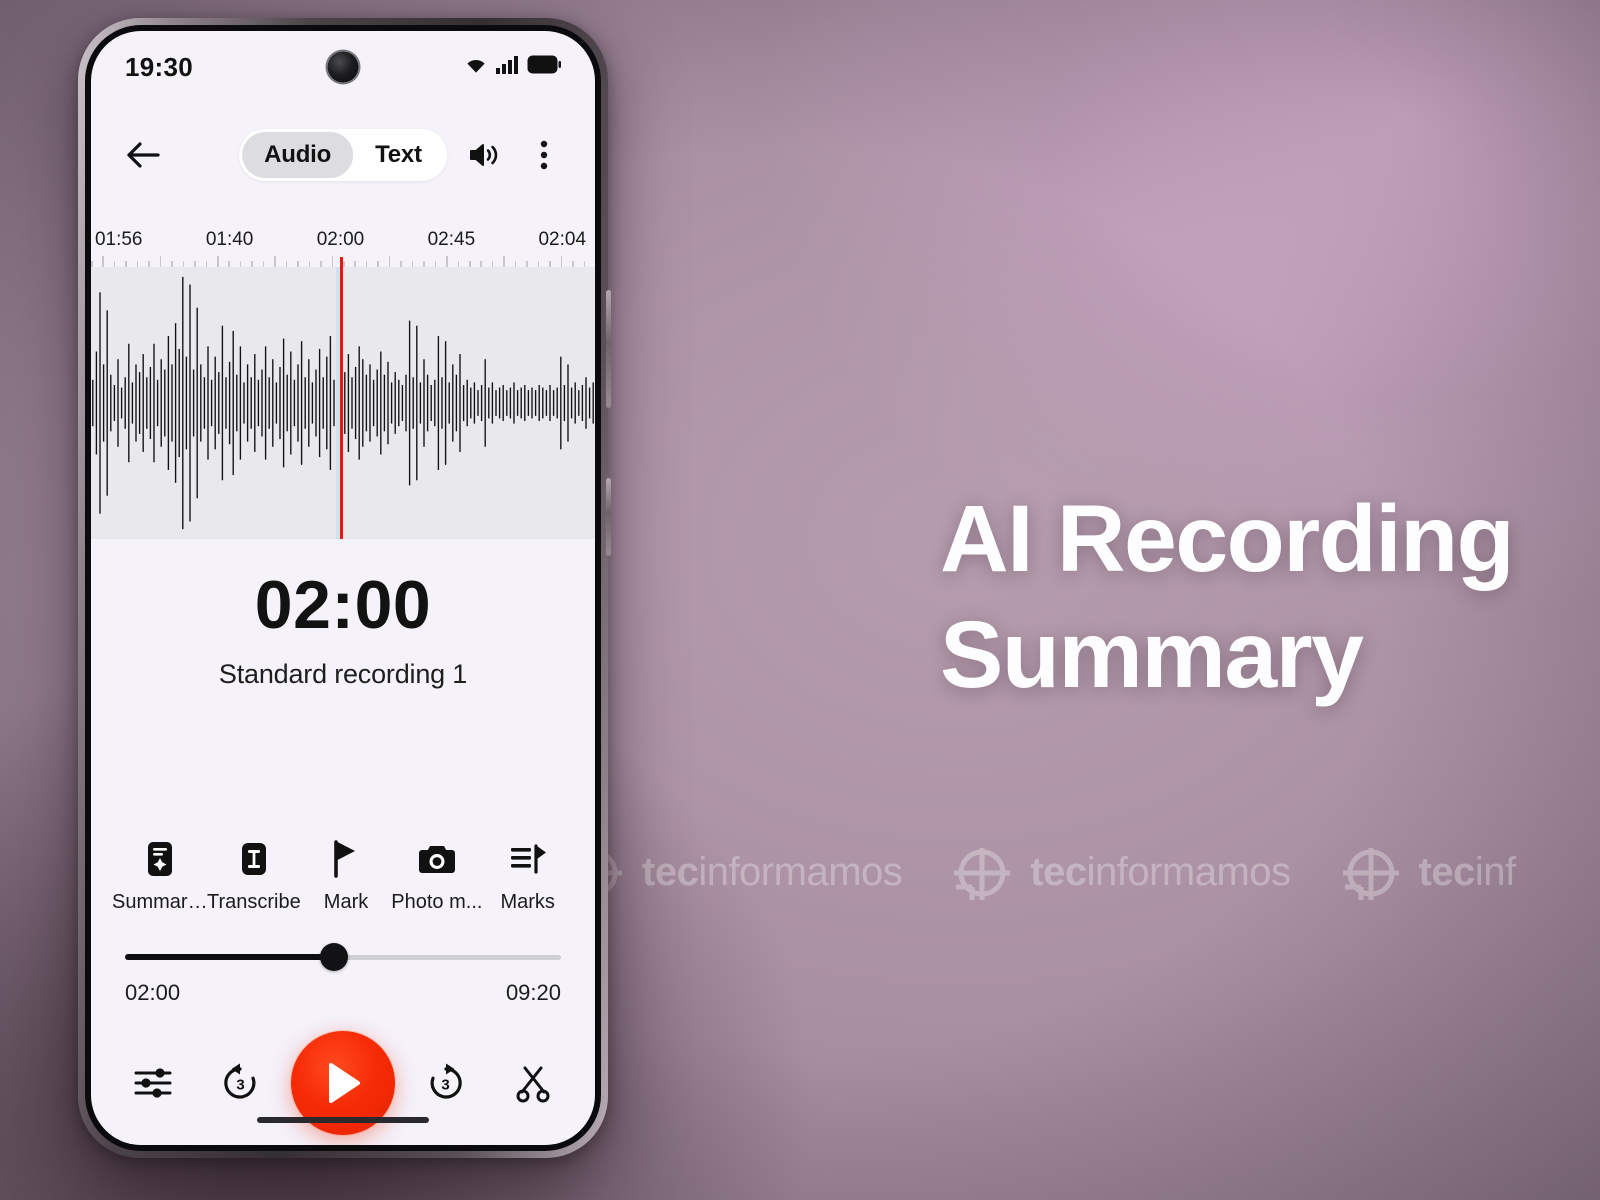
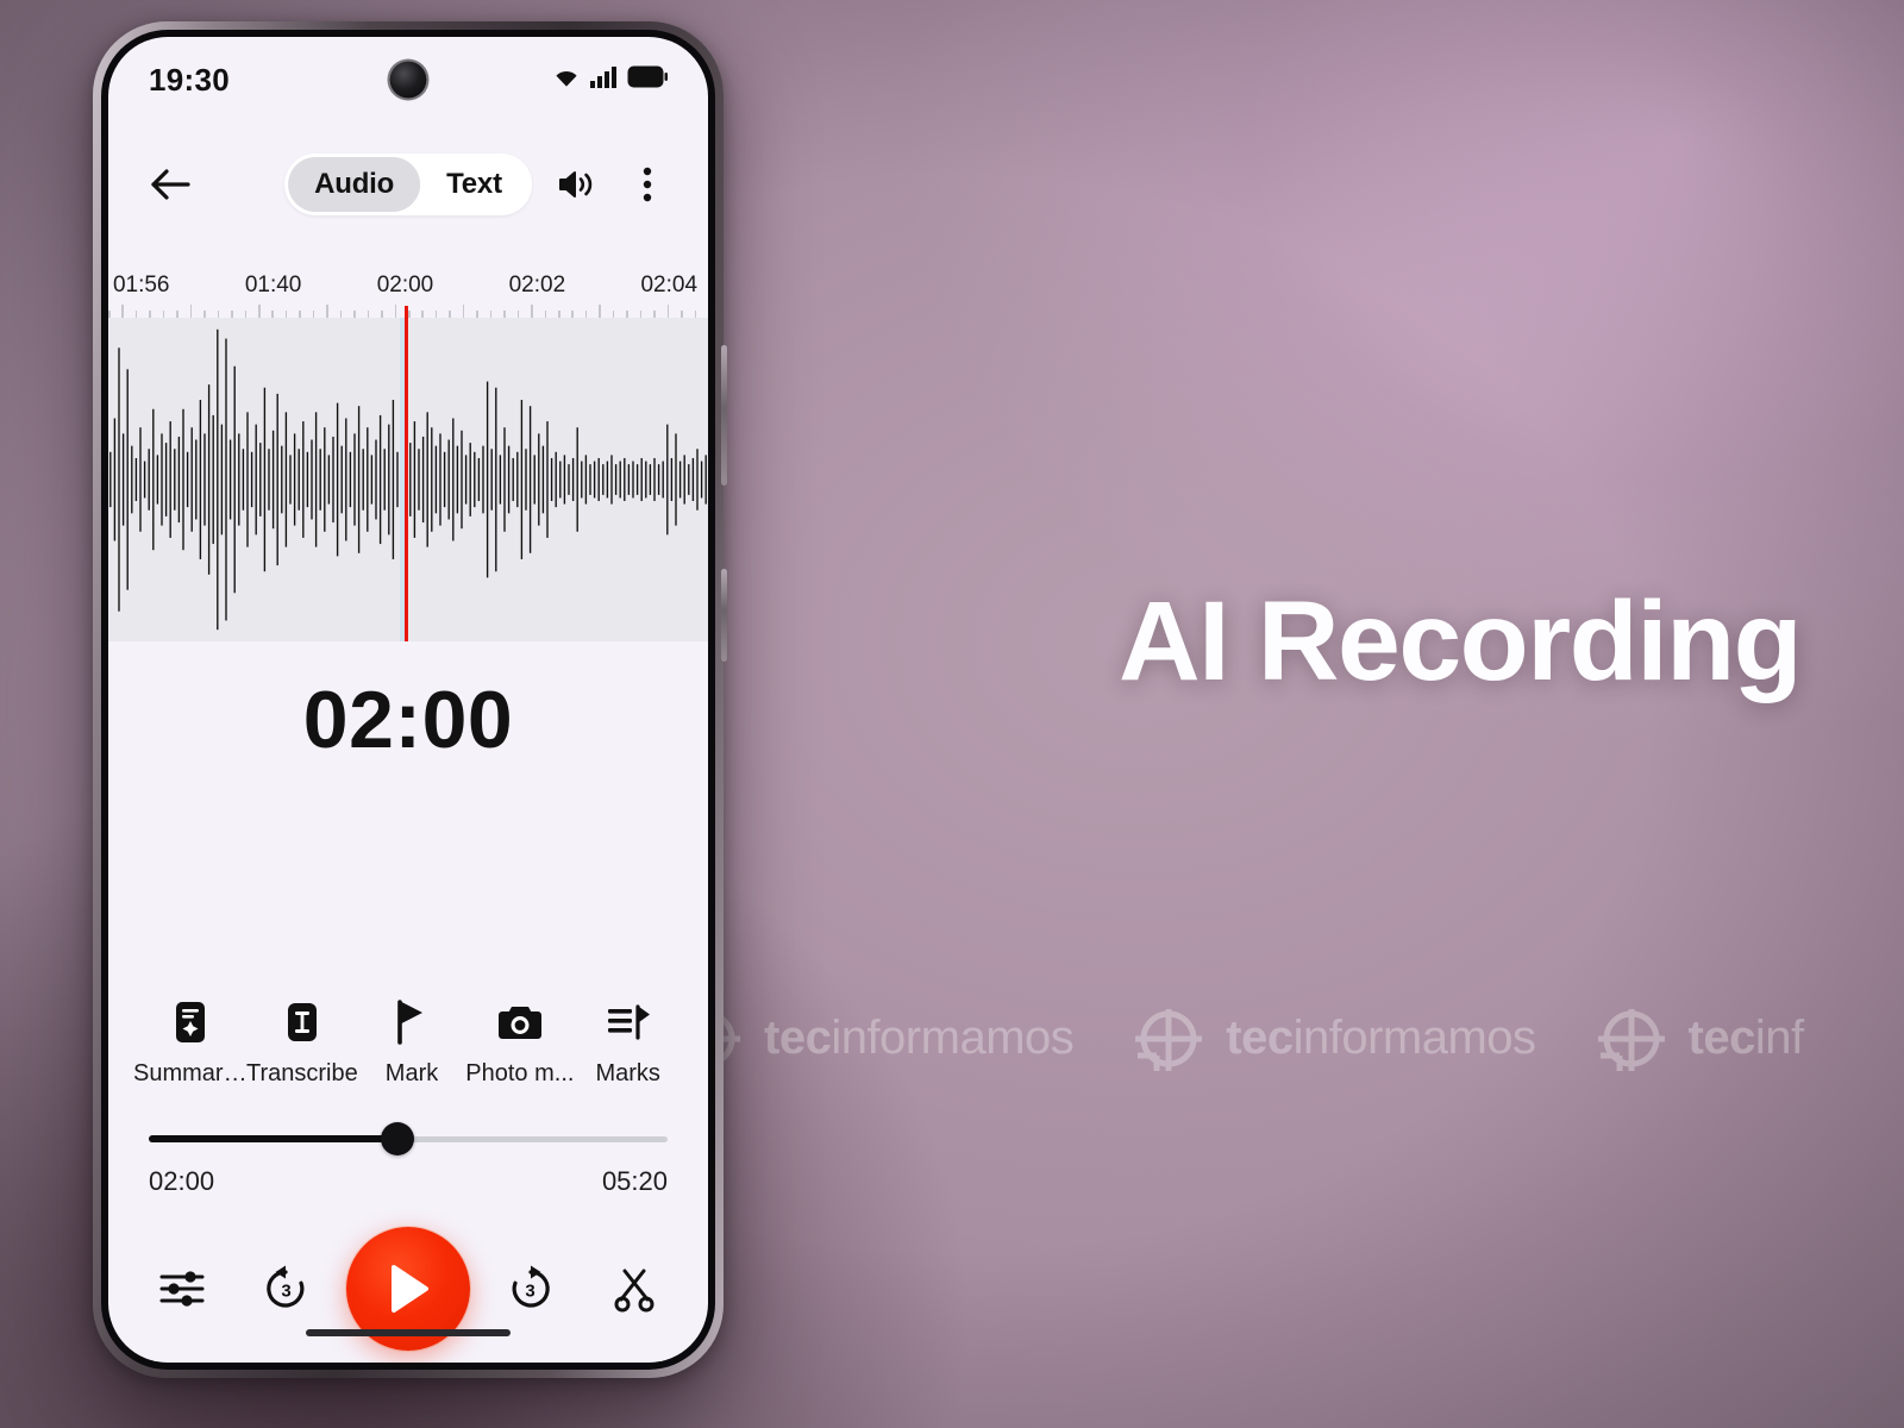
  tecinformamos
  tecinformamos
  tecinf
  AI Recording
- Summary
  19:30
  Audio
  Text
  01:56
  01:40
  02:00
- 02:45
+ 02:02
  02:04
  02:00
- Standard recording 1
  Summari...
  Transcribe
  Mark
  Photo m...
  Marks
  02:00
- 09:20
+ 05:20
  3
  3
